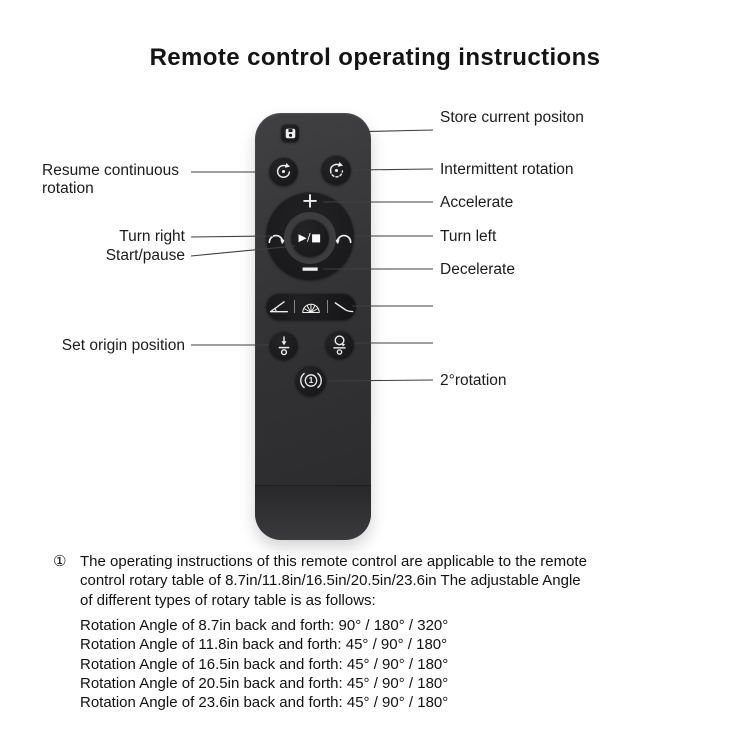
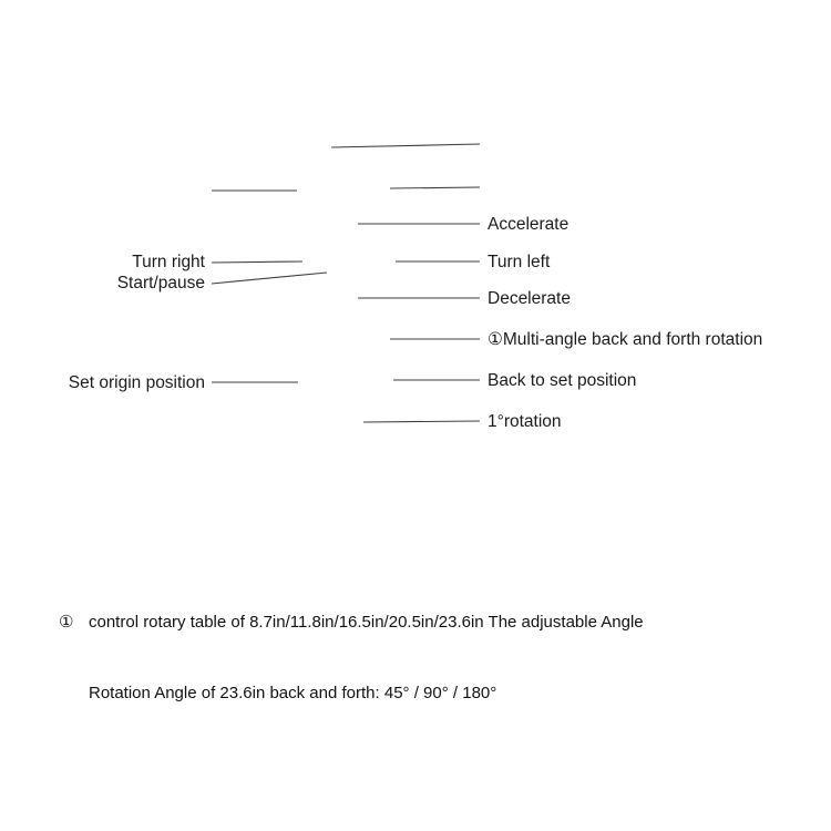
- Remote control operating instructions
- +
- −
- ▶/■
- 1
- Store current positon
- Intermittent rotation
  Accelerate
  Turn left
  Decelerate
+ ①Multi-angle back and forth rotation
+ Back to set position
- 2°rotation
+ 1°rotation
- Resume continuous rotation
  Turn right
  Start/pause
  Set origin position
  ①
- The operating instructions of this remote control are applicable to the remote
  control rotary table of 8.7in/11.8in/16.5in/20.5in/23.6in The adjustable Angle
- of different types of rotary table is as follows:
- Rotation Angle of 8.7in back and forth: 90° / 180° / 320°
- Rotation Angle of 11.8in back and forth: 45° / 90° / 180°
- Rotation Angle of 16.5in back and forth: 45° / 90° / 180°
- Rotation Angle of 20.5in back and forth: 45° / 90° / 180°
  Rotation Angle of 23.6in back and forth: 45° / 90° / 180°
